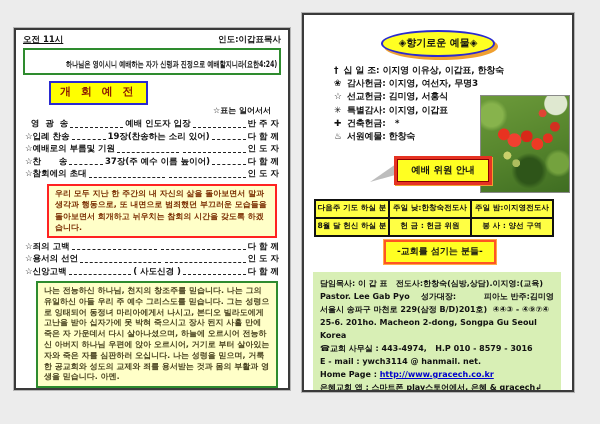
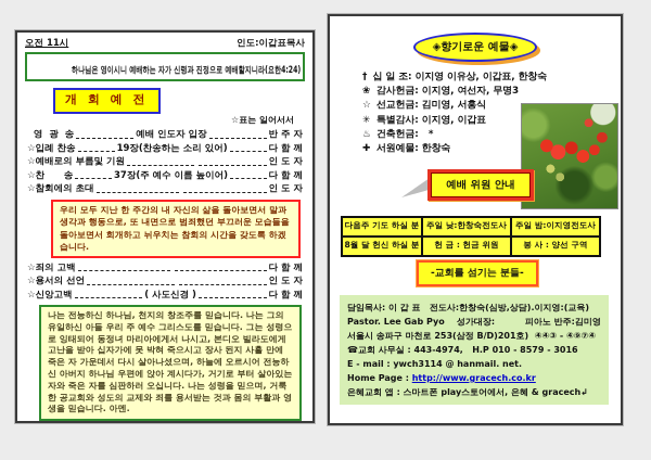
  오전 11시
  인도:이갑표목사
  하나님은 영이시니 예배하는 자가 신령과 진정으로 예배할지니라(요한4:24)
  개 회 예 전
  ☆표는 일어서서
  영 광 송
  예배 인도자 입장
  반 주 자
  ☆입례 찬송
  19장(찬송하는 소리 있어)
  다 함 께
  ☆예배로의 부름및 기원
  인 도 자
  ☆찬 송
  37장(주 예수 이름 높이어)
  다 함 께
  ☆참회에의 초대
  인 도 자
  우리 모두 지난 한 주간의 내 자신의 삶을 돌아보면서 말과 생각과 행동으로, 또 내면으로 범죄했던 부끄러운 모습들을 돌아보면서 회개하고 뉘우치는 참회의 시간을 갖도록 하겠습니다.
  ☆죄의 고백
  다 함 께
  ☆용서의 선언
  인 도 자
  ☆신앙고백
  ( 사도신경 )
  다 함 께
- 나는 전능하신 하나님, 천지의 창조주를 믿습니다. 나는 그의 유일하신 아들 우리 주 예수 그리스도를 믿습니다. 그는 성령으로 잉태되어 동정녀 마리아에게서 나시고, 본디오 빌라도에게 고난을 받아 십자가에 못 박혀 죽으시고 장사 된지 사흘 만에 죽은 자 가운데서 다시 살아나셨으며, 하늘에 오르시어 전능하신 아버지 하나님 우편에 앉아 오르시어, 거기로 부터 살아있는 자와 죽은 자를 심판하러 오십니다. 나는 성령을 믿으며, 거룩한 공교회와 성도의 교제와 죄를 용서받는 것과 몸의 부활과 영생을 믿습니다. 아멘.
+ 나는 전능하신 하나님, 천지의 창조주를 믿습니다. 나는 그의 유일하신 아들 우리 주 예수 그리스도를 믿습니다. 그는 성령으로 잉태되어 동정녀 마리아에게서 나시고, 본디오 빌라도에게 고난을 받아 십자가에 못 박혀 죽으시고 장사 된지 사흘 만에 죽은 자 가운데서 다시 살아나셨으며, 하늘에 오르시어 전능하신 아버지 하나님 우편에 앉아 계시다가, 거기로 부터 살아있는 자와 죽은 자를 심판하러 오십니다. 나는 성령을 믿으며, 거룩한 공교회와 성도의 교제와 죄를 용서받는 것과 몸의 부활과 영생을 믿습니다. 아멘.
  ◈향기로운 예물◈
  †
  십 일 조: 이지영 이유상, 이갑표, 한창숙
  ❀
  감사헌금: 이지영, 여선자, 무명3
  ☆
  선교헌금: 김미영, 서홍식
  ✳
  특별감사: 이지영, 이갑표
- ✚
+ ♨
  건축헌금: *
- ♨
+ ✚
  서원예물: 한창숙
  예배 위원 안내
  다음주 기도 하실 분
  주일 낮:한창숙전도사
  주일 밤:이지영전도사
  8월 달 헌신 하실 분
  헌 금 : 헌금 위원
  봉 사 : 양선 구역
  -교회를 섬기는 분들-
  담임목사: 이 갑 표 전도사:한창숙(심방,상담).이지영:(교육)
  Pastor. Lee Gab Pyo 성가대장: 피아노 반주:김미영
- 서울시 송파구 마천로 229(삼정 B/D)201호) ④④③ - ④⑨⑦④
+ 서울시 송파구 마천로 253(삼정 B/D)201호) ④④③ - ④⑨⑦④
- 25-6. 201ho. Macheon 2-dong, Songpa Gu Seoul Korea
  ☎교회 사무실 : 443-4974, H.P 010 - 8579 - 3016
  E - mail : ywch3114 @ hanmail. net.
  Home Page : http://www.gracech.co.kr
  은혜교회 앱 : 스마트폰 play스토어에서, 은혜 & gracech↲
